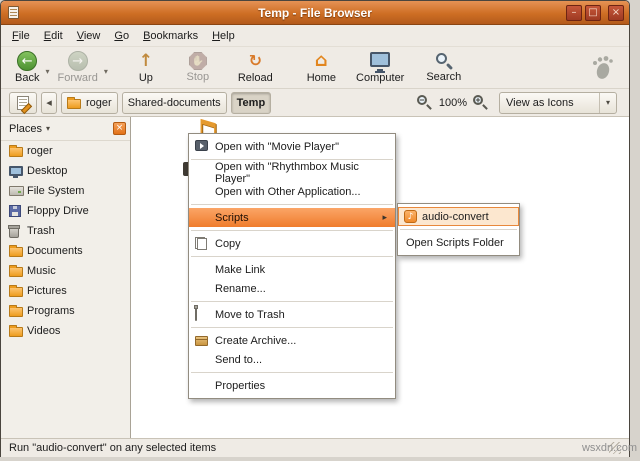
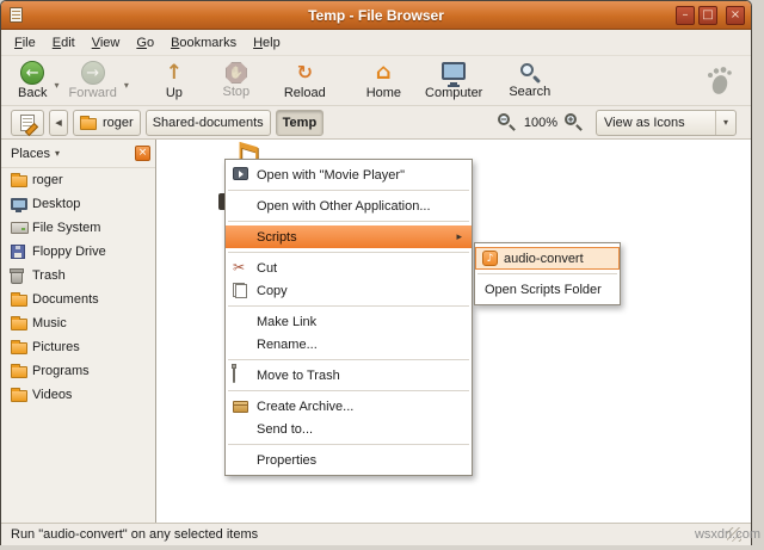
  Temp - File Browser
  –
  □
  ×
  File
  Edit
  View
  Go
  Bookmarks
  Help
  ←
  Back
  ▾
  →
  Forward
  ▾
  ↑
  Up
  ✋
  Stop
  ↻
  Reload
  ⌂
  Home
  Computer
  Search
  ◂
  roger
  Shared-documents
  Temp
  −
  100%
  +
  View as Icons
  ▾
  Places
  ▾
  ×
  roger
  Desktop
  File System
  Floppy Drive
  Trash
  Documents
  Music
  Pictures
  Programs
  Videos
  Open with "Movie Player"
- Open with "Rhythmbox Music Player"
  Open with Other Application...
  Scripts
  ▸
+ ✂
+ Cut
  Copy
  Make Link
  Rename...
  Move to Trash
  Create Archive...
  Send to...
  Properties
  ♪
  audio-convert
  Open Scripts Folder
  Run "audio-convert" on any selected items
  wsxdn.com
